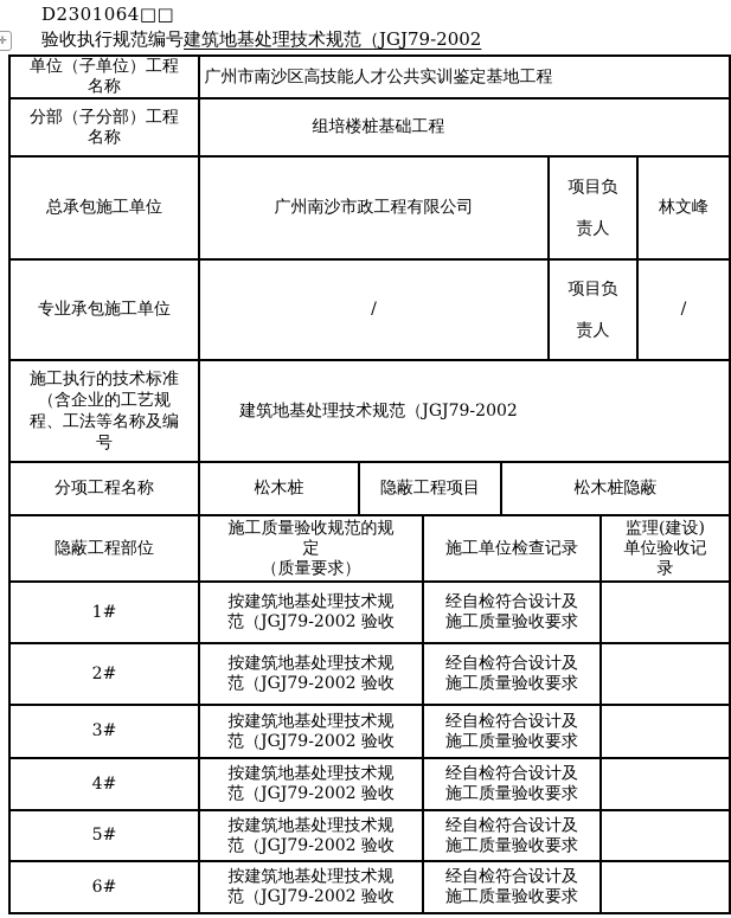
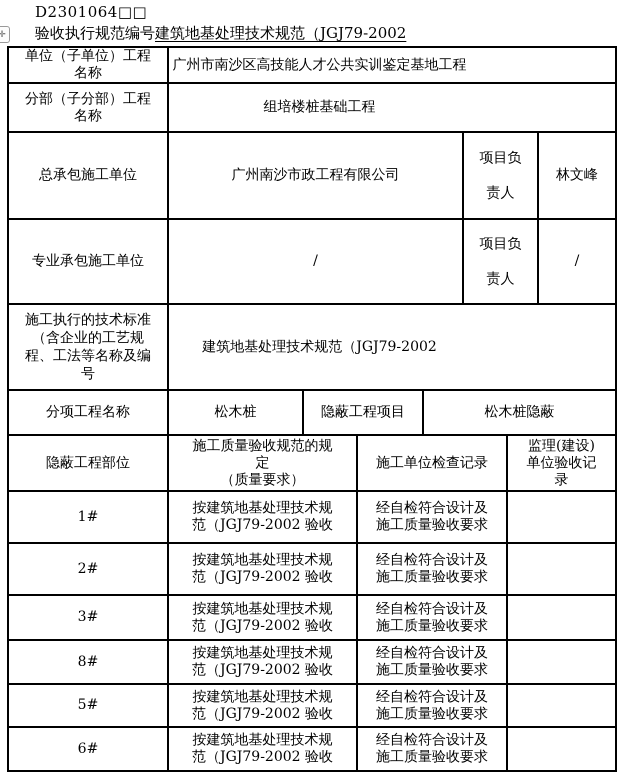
  ✛
  D2301064□□
  验收执行规范编号建筑地基处理技术规范（JGJ79-2002
  单位（子单位）工程
  名称
  广州市南沙区高技能人才公共实训鉴定基地工程
  分部（子分部）工程
  名称
  组培楼桩基础工程
  总承包施工单位
  广州南沙市政工程有限公司
  项目负责人
  林文峰
  专业承包施工单位
  /
  项目负责人
  /
  施工执行的技术标准（含企业的工艺规程、工法等名称及编号
  建筑地基处理技术规范（JGJ79-2002
  分项工程名称
  松木桩
  隐蔽工程项目
  松木桩隐蔽
  隐蔽工程部位
  施工质量验收规范的规定
  （质量要求）
  施工单位检查记录
  监理(建设)单位验收记录
  1#
  按建筑地基处理技术规范（JGJ79-2002 验收
  经自检符合设计及施工质量验收要求
  2#
  按建筑地基处理技术规范（JGJ79-2002 验收
  经自检符合设计及施工质量验收要求
  3#
  按建筑地基处理技术规范（JGJ79-2002 验收
  经自检符合设计及施工质量验收要求
- 4#
+ 8#
  按建筑地基处理技术规范（JGJ79-2002 验收
  经自检符合设计及施工质量验收要求
  5#
  按建筑地基处理技术规范（JGJ79-2002 验收
  经自检符合设计及施工质量验收要求
  6#
  按建筑地基处理技术规范（JGJ79-2002 验收
  经自检符合设计及施工质量验收要求
